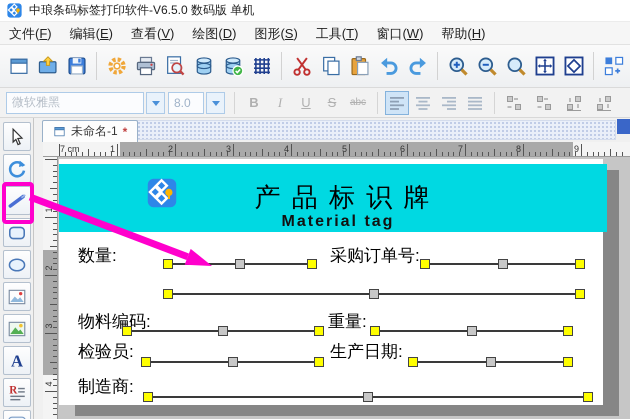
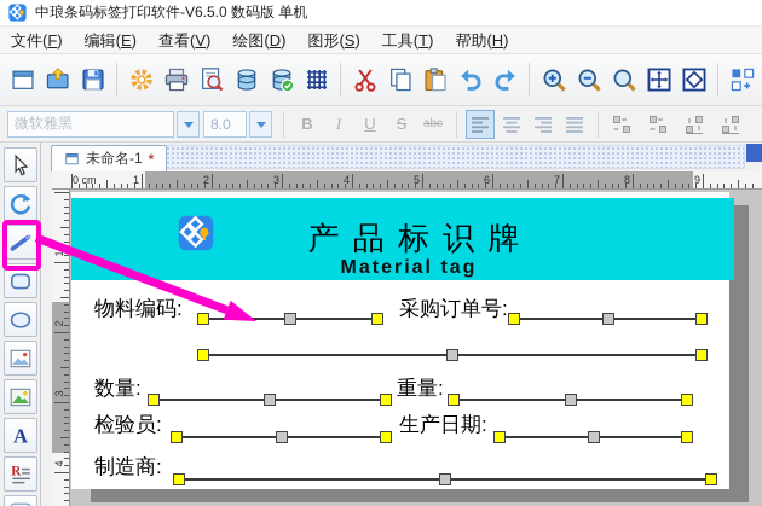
  中琅条码标签打印软件-V6.5.0 数码版 单机
  文件(F)
  编辑(E)
  查看(V)
  绘图(D)
  图形(S)
  工具(T)
- 窗口(W)
  帮助(H)
  微软雅黑
  8.0
  B
  I
  U
  S
  abc
  未命名-1
  *
- 7 cm
+ 0 cm
  1
  2
  3
  4
  5
  6
  7
  8
  9
  产 品 标 识 牌
  Material tag
- 数量:
+ 物料编码:
  采购订单号:
- 物料编码:
+ 数量:
  重量:
  检验员:
  生产日期:
  制造商:
